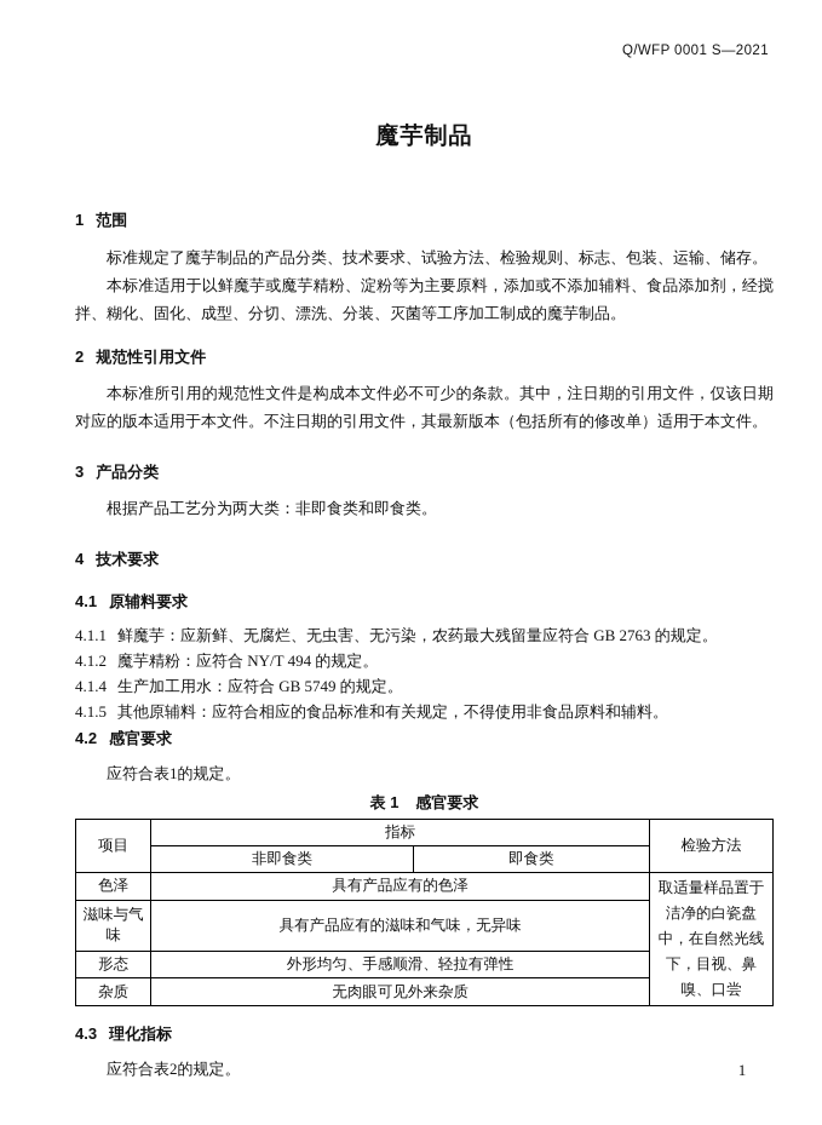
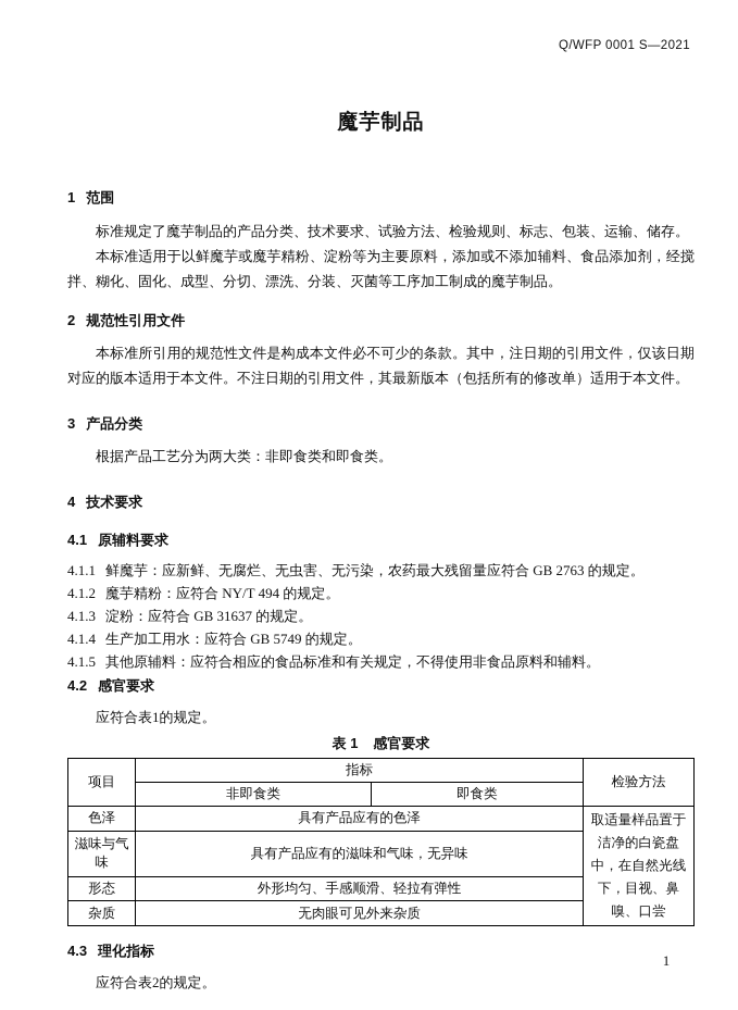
  Q/WFP 0001 S—2021
  魔芋制品
  1 范围
  标准规定了魔芋制品的产品分类、技术要求、试验方法、检验规则、标志、包装、运输、储存。
  本标准适用于以鲜魔芋或魔芋精粉、淀粉等为主要原料，添加或不添加辅料、食品添加剂，经搅拌、糊化、固化、成型、分切、漂洗、分装、灭菌等工序加工制成的魔芋制品。
  2 规范性引用文件
  本标准所引用的规范性文件是构成本文件必不可少的条款。其中，注日期的引用文件，仅该日期对应的版本适用于本文件。不注日期的引用文件，其最新版本（包括所有的修改单）适用于本文件。
  3 产品分类
  根据产品工艺分为两大类：非即食类和即食类。
  4 技术要求
  4.1 原辅料要求
  4.1.1 鲜魔芋：应新鲜、无腐烂、无虫害、无污染，农药最大残留量应符合 GB 2763 的规定。
  4.1.2 魔芋精粉：应符合 NY/T 494 的规定。
+ 4.1.3 淀粉：应符合 GB 31637 的规定。
  4.1.4 生产加工用水：应符合 GB 5749 的规定。
  4.1.5 其他原辅料：应符合相应的食品标准和有关规定，不得使用非食品原料和辅料。
  4.2 感官要求
  应符合表1的规定。
  表 1 感官要求
  项目	指标	检验方法
  非即食类	即食类
  色泽	具有产品应有的色泽	取适量样品置于洁净的白瓷盘中，在自然光线下，目视、鼻嗅、口尝
  滋味与气味	具有产品应有的滋味和气味，无异味
  形态	外形均匀、手感顺滑、轻拉有弹性
  杂质	无肉眼可见外来杂质
  4.3 理化指标
  应符合表2的规定。
  1
